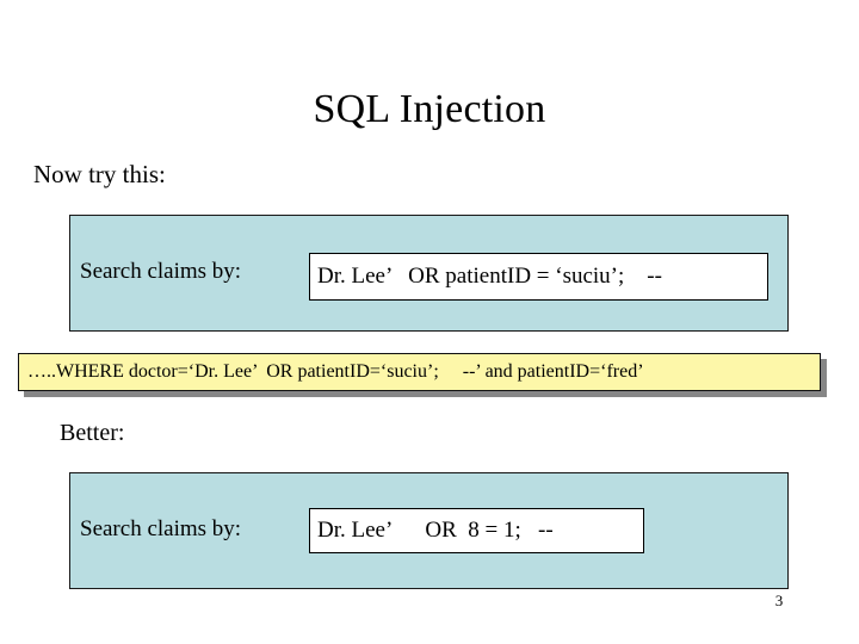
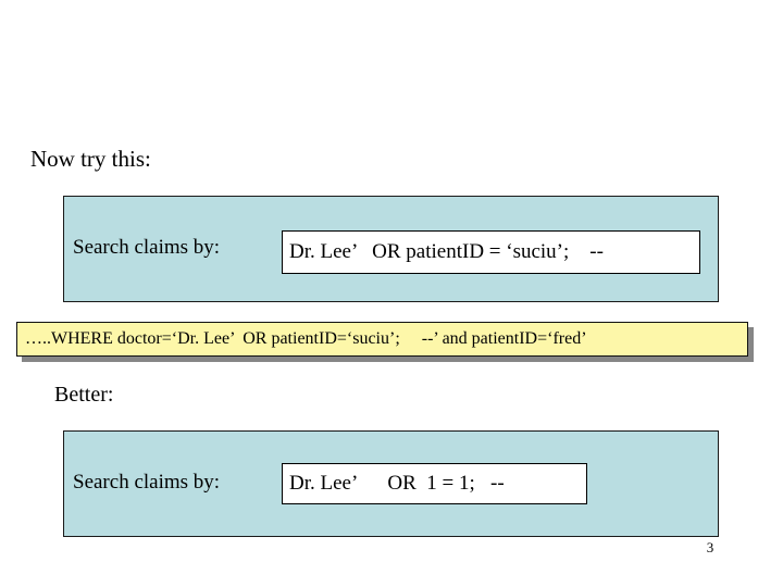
- SQL Injection
  Now try this:
  Search claims by:
  Dr. Lee’ OR patientID = ‘suciu’; --
  …..WHERE doctor=‘Dr. Lee’ OR patientID=‘suciu’; --’ and patientID=‘fred’
  Better:
  Search claims by:
- Dr. Lee’ OR 8 = 1; --
+ Dr. Lee’ OR 1 = 1; --
  3
